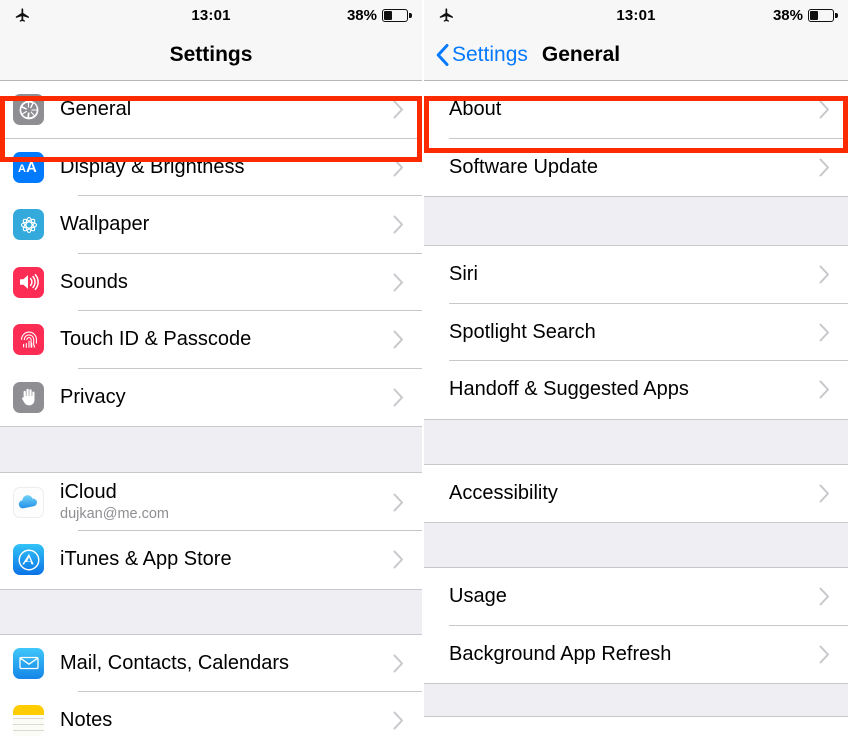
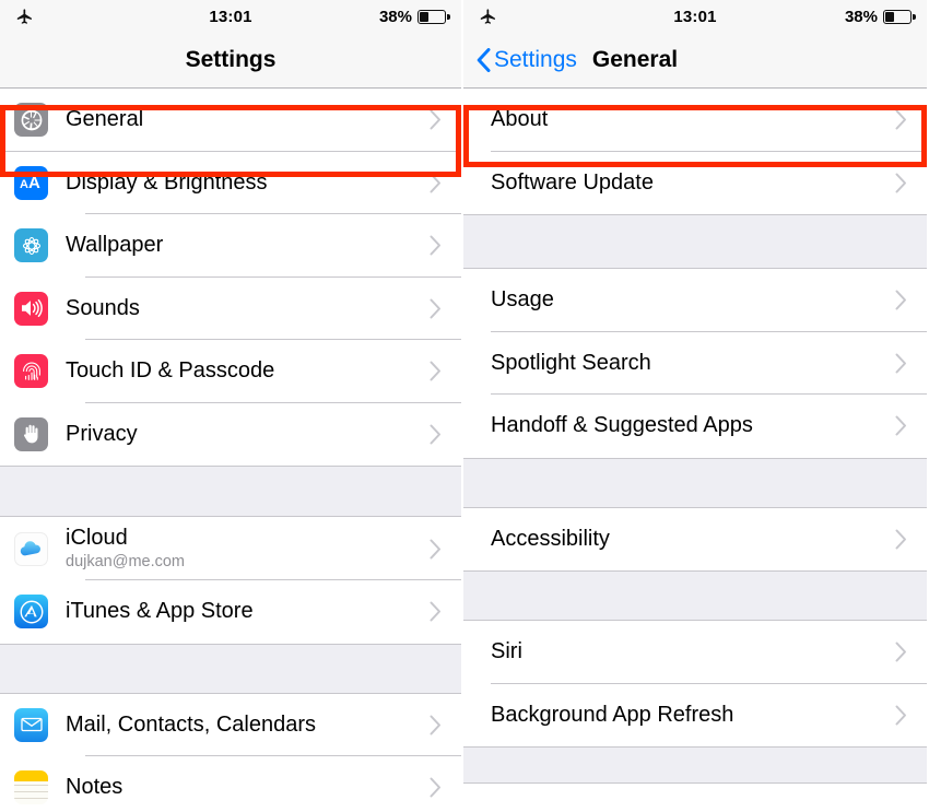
  13:01
  38%
  Settings
  General
  A
  A
  Display & Brightness
  Wallpaper
  Sounds
  Touch ID & Passcode
  Privacy
  iCloud
  dujkan@me.com
  iTunes & App Store
  Mail, Contacts, Calendars
  Notes
  13:01
  38%
  Settings
  General
  About
  Software Update
- Siri
+ Usage
  Spotlight Search
  Handoff & Suggested Apps
  Accessibility
- Usage
+ Siri
  Background App Refresh
